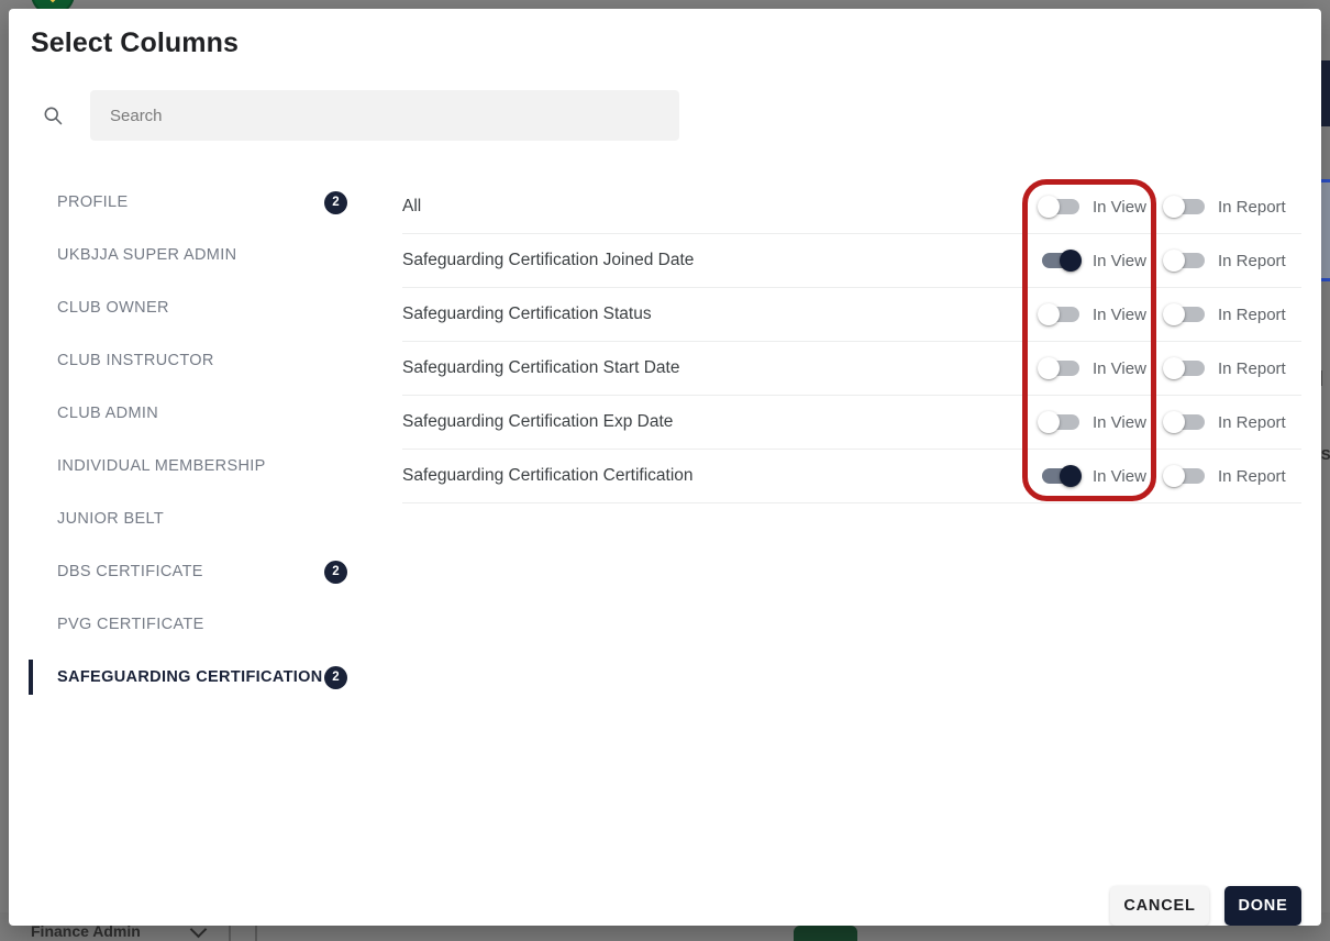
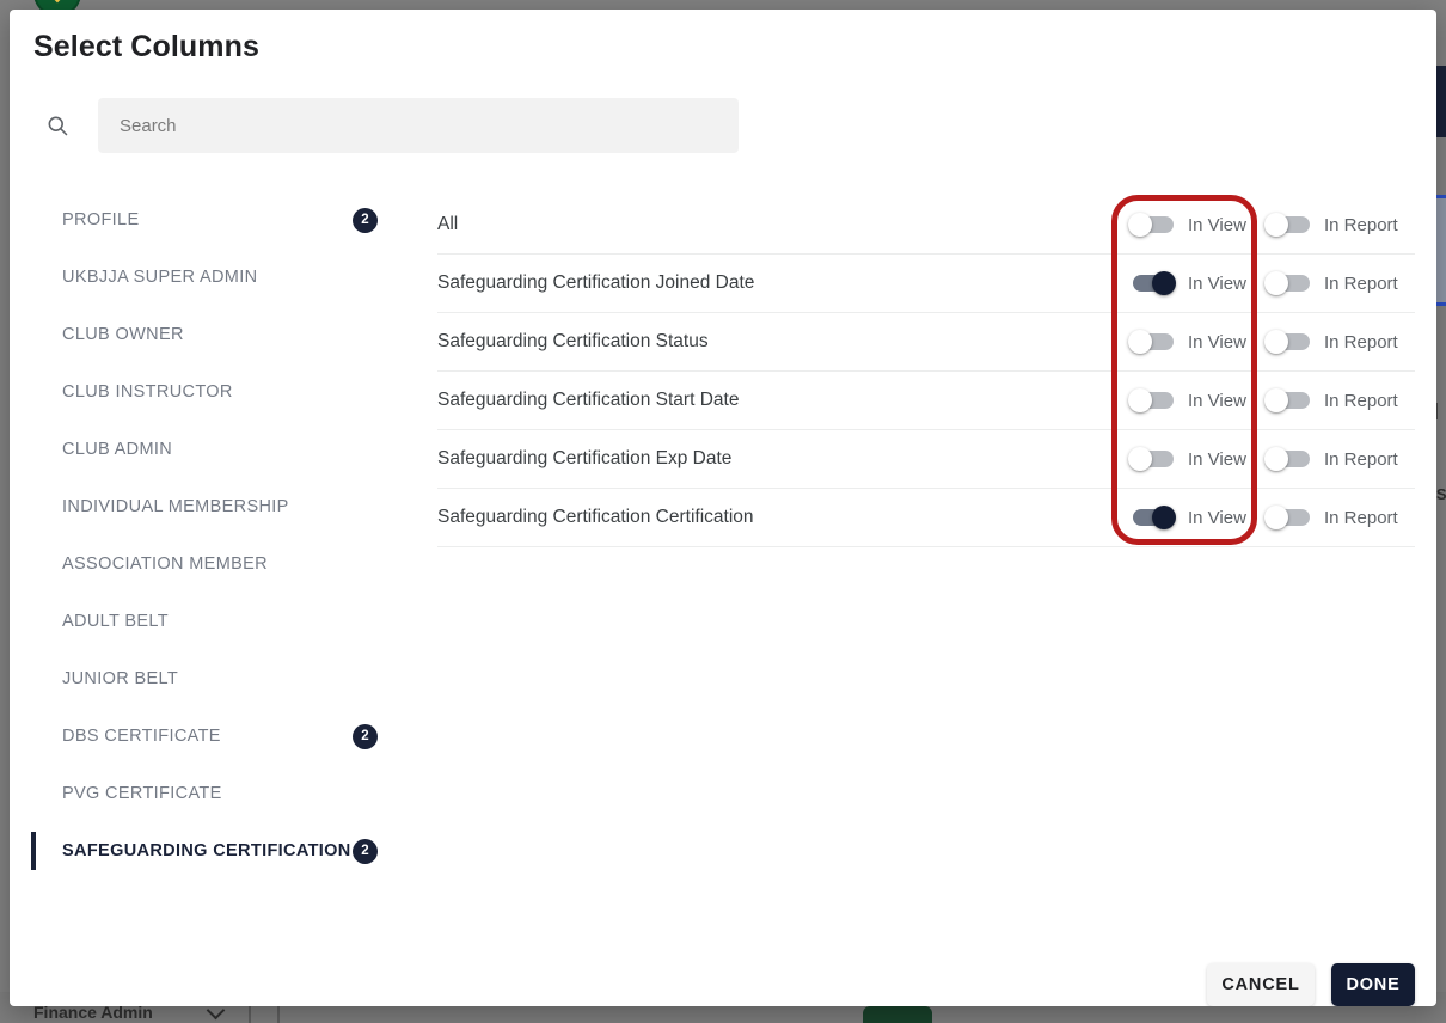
  Finance Admin
  Select Columns
  Search
  PROFILE
  2
  UKBJJA SUPER ADMIN
  CLUB OWNER
  CLUB INSTRUCTOR
  CLUB ADMIN
  INDIVIDUAL MEMBERSHIP
+ ASSOCIATION MEMBER
+ ADULT BELT
  JUNIOR BELT
  DBS CERTIFICATE
  2
  PVG CERTIFICATE
  SAFEGUARDING CERTIFICATION
  2
  All
  In View
  In Report
  Safeguarding Certification Joined Date
  In View
  In Report
  Safeguarding Certification Status
  In View
  In Report
  Safeguarding Certification Start Date
  In View
  In Report
  Safeguarding Certification Exp Date
  In View
  In Report
  Safeguarding Certification Certification
  In View
  In Report
  CANCEL
  DONE
